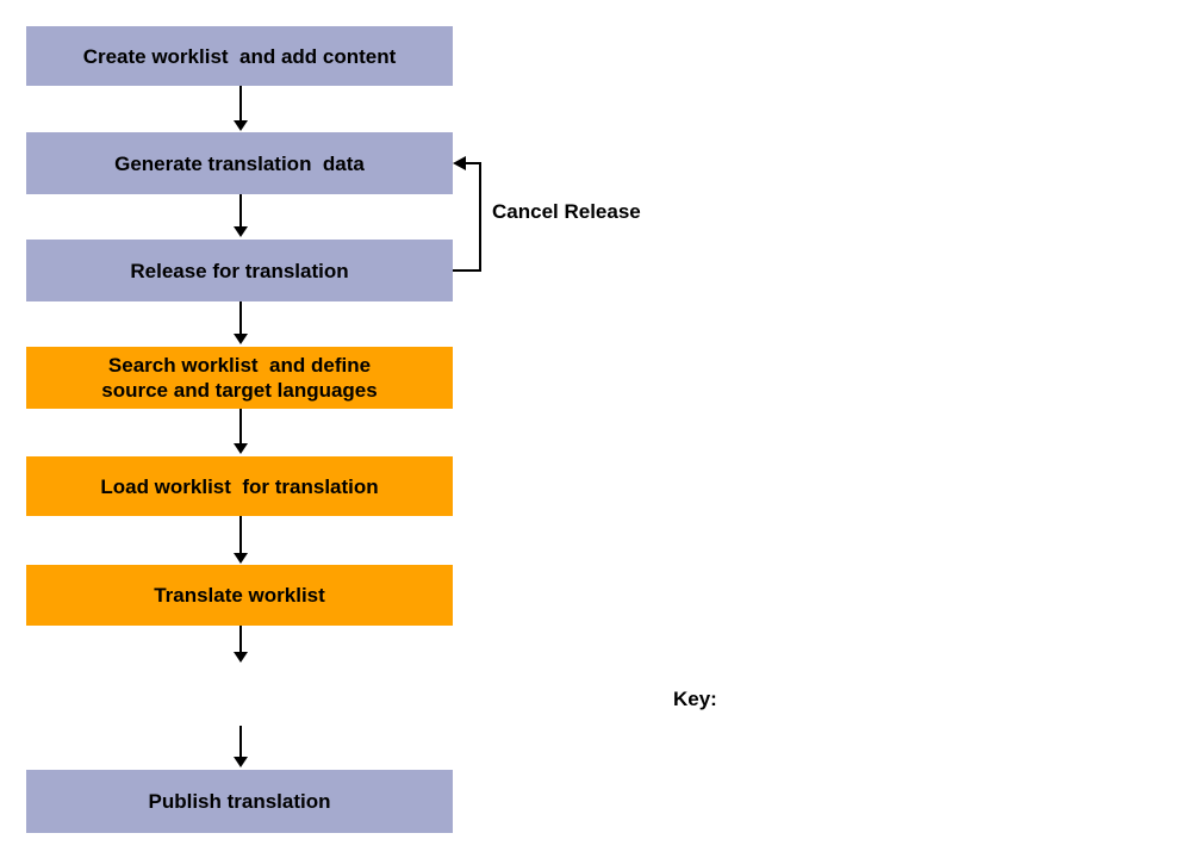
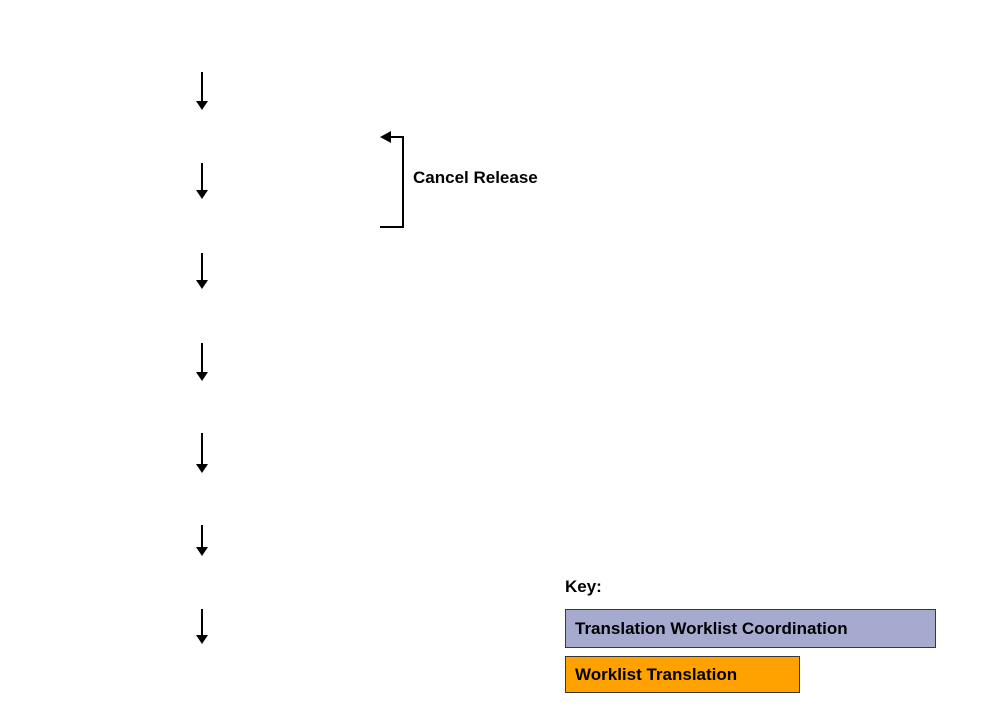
- Create worklist and add content
- Generate translation data
- Release for translation
- Search worklist and define
- source and target languages
- Load worklist for translation
- Translate worklist
- Publish translation
  Cancel Release
  Key:
+ Translation Worklist Coordination
+ Worklist Translation
